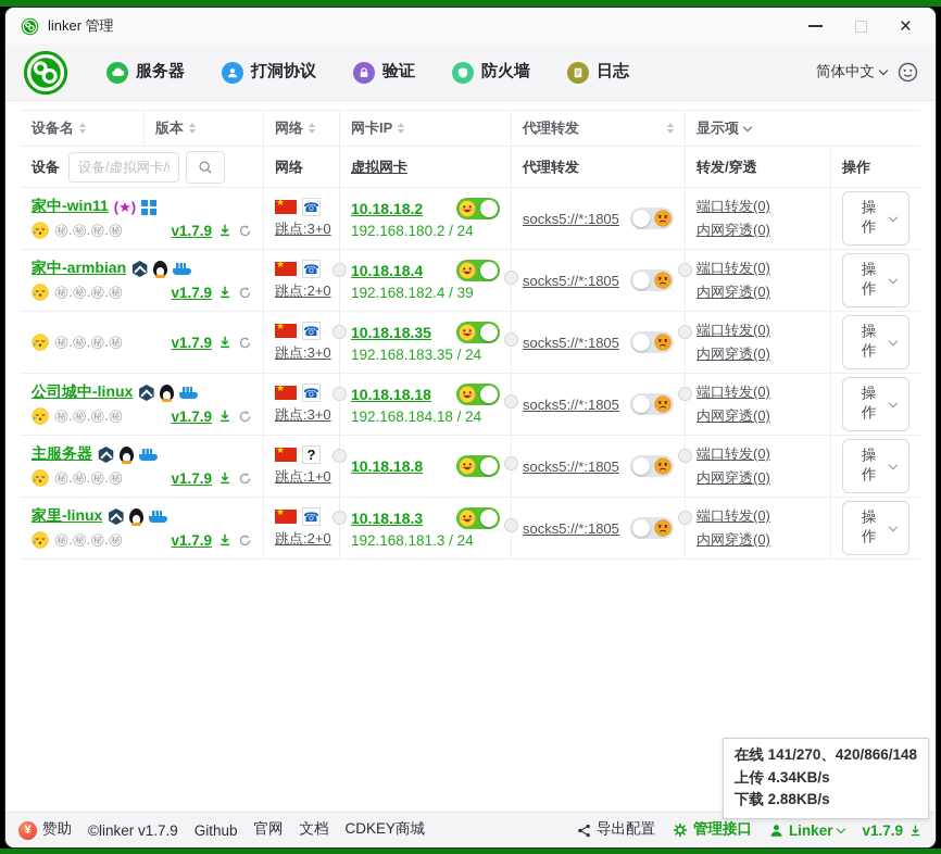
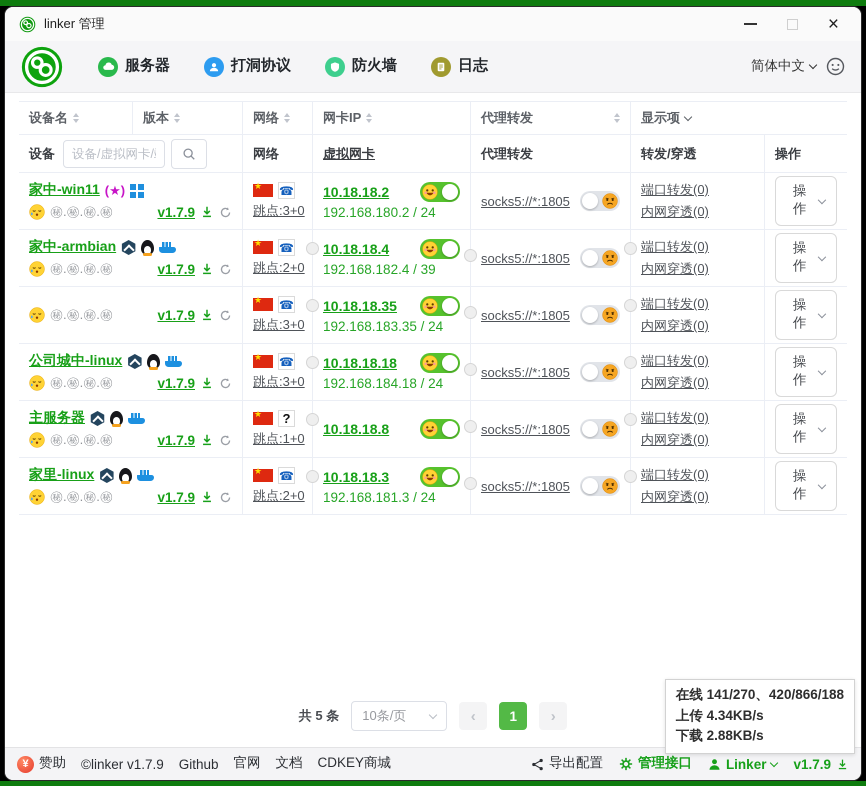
  linker 管理
  ×
  服务器
  打洞协议
- 验证
  防火墙
  日志
  简体中文
  设备名
  版本
  网络
  网卡IP
  代理转发
  显示项
  设备
  设备/虚拟网卡/
  网络
  虚拟网卡
  代理转发
  转发/穿透
  操作
  家中-win11
  (★)
  ㊙.㊙.㊙.㊙
  v1.7.9
  ☎
  跳点:3+0
  10.18.18.2
  192.168.180.2 / 24
  socks5://*:1805
  端口转发(0)
  内网穿透(0)
  操作
  家中-armbian
  ㊙.㊙.㊙.㊙
  v1.7.9
  ☎
  跳点:2+0
  10.18.18.4
  192.168.182.4 / 39
  socks5://*:1805
  端口转发(0)
  内网穿透(0)
  操作
  ㊙.㊙.㊙.㊙
  v1.7.9
  ☎
  跳点:3+0
  10.18.18.35
  192.168.183.35 / 24
  socks5://*:1805
  端口转发(0)
  内网穿透(0)
  操作
  公司城中-linux
  ㊙.㊙.㊙.㊙
  v1.7.9
  ☎
  跳点:3+0
  10.18.18.18
  192.168.184.18 / 24
  socks5://*:1805
  端口转发(0)
  内网穿透(0)
  操作
  主服务器
  ㊙.㊙.㊙.㊙
  v1.7.9
  ?
  跳点:1+0
  10.18.18.8
  socks5://*:1805
  端口转发(0)
  内网穿透(0)
  操作
  家里-linux
  ㊙.㊙.㊙.㊙
  v1.7.9
  ☎
  跳点:2+0
  10.18.18.3
  192.168.181.3 / 24
  socks5://*:1805
  端口转发(0)
  内网穿透(0)
  操作
+ 共 5 条
+ 10条/页
+ ‹
+ 1
+ ›
- 在线 141/270、420/866/148
+ 在线 141/270、420/866/188
  上传 4.34KB/s
  下载 2.88KB/s
  ¥
  赞助
  ©linker v1.7.9
  Github
  官网
  文档
  CDKEY商城
  导出配置
  管理接口
  Linker
  v1.7.9
